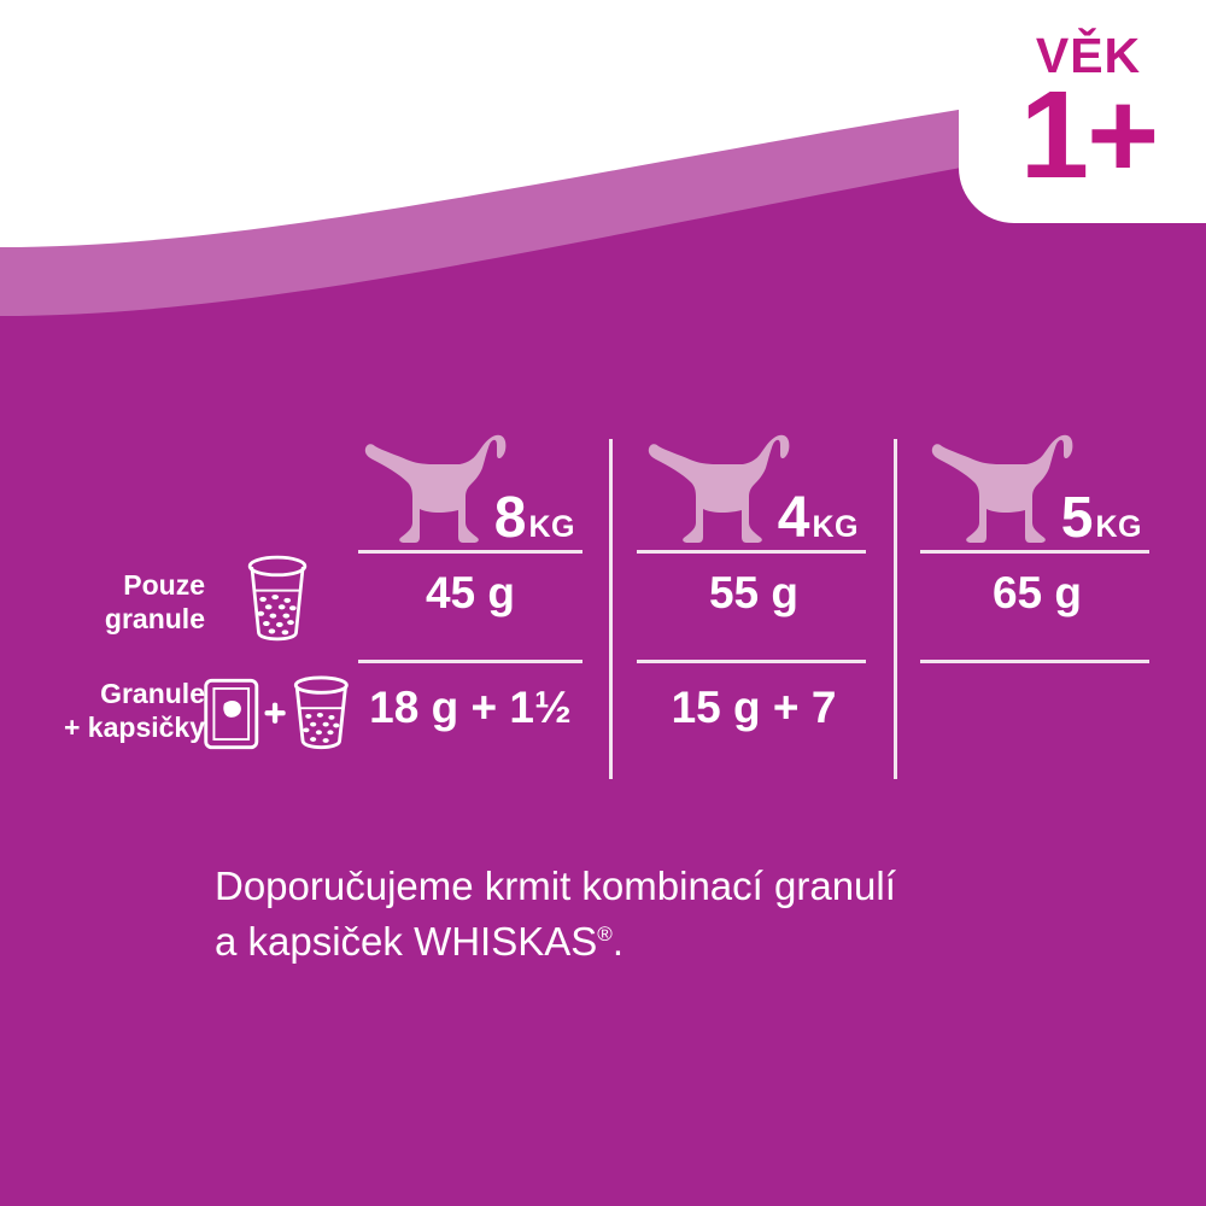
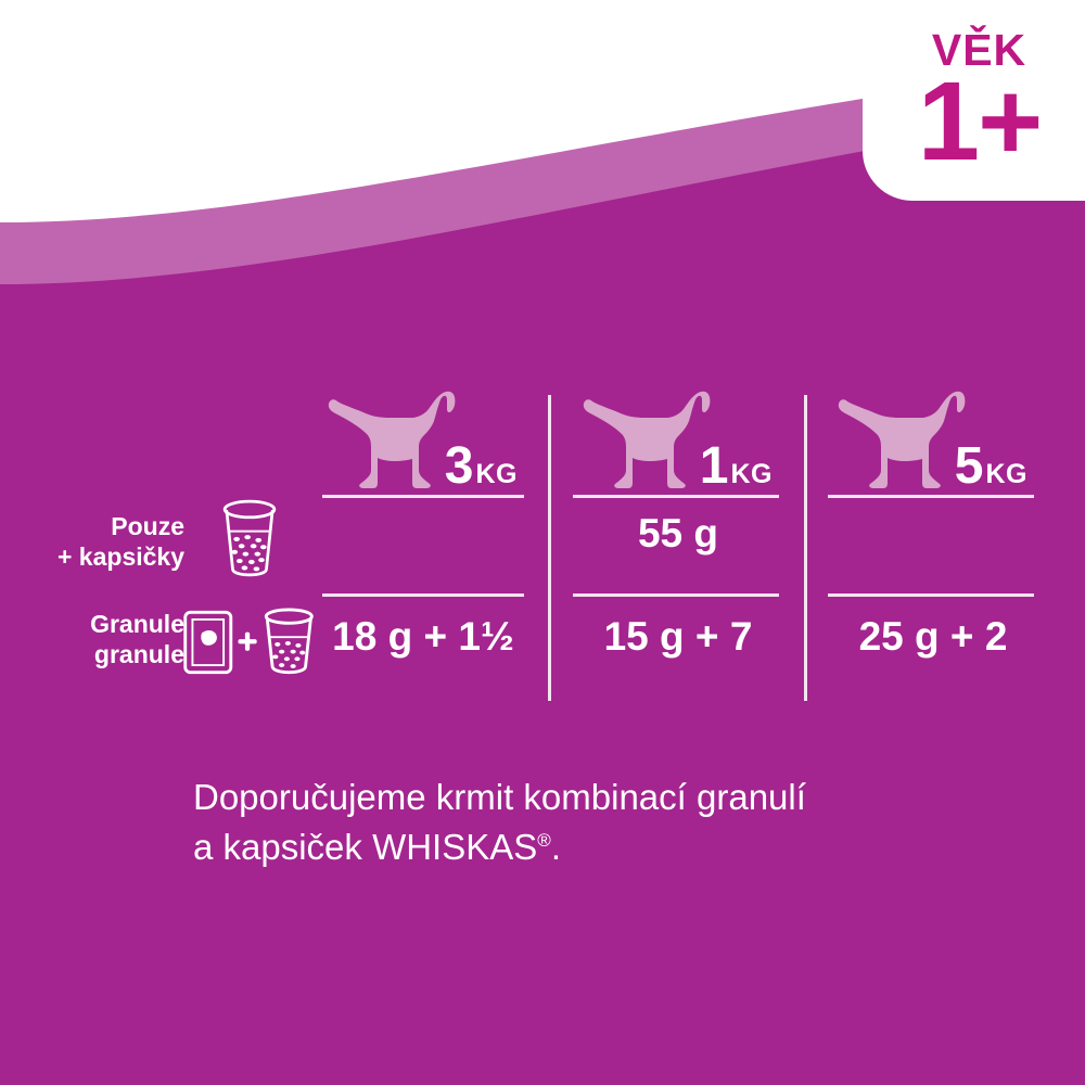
  VĚK
  1+
- 8KG
+ 3KG
- 4KG
+ 1KG
  5KG
  Pouze
- granule
+ + kapsičky
- 45 g
  55 g
- 65 g
  Granule
- + kapsičky
+ granule
  18 g + 1½
  15 g + 7
+ 25 g + 2
  Doporučujeme krmit kombinací granulí
  a kapsiček WHISKAS®.
